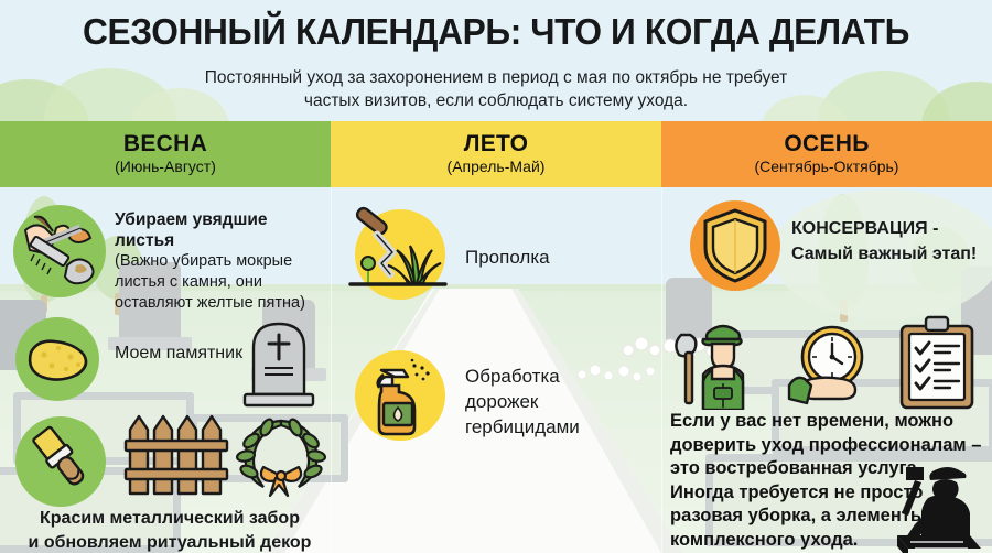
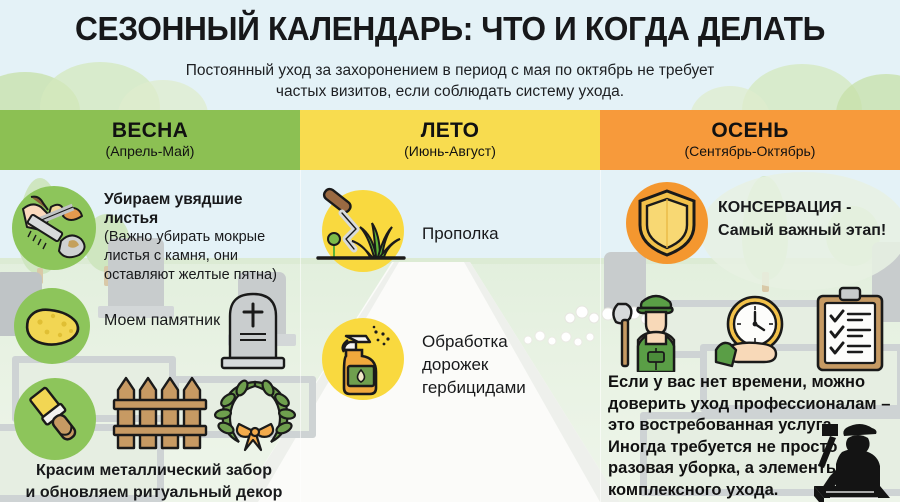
  СЕЗОННЫЙ КАЛЕНДАРЬ: ЧТО И КОГДА ДЕЛАТЬ
  Постоянный уход за захоронением в период с мая по октябрь не требует
  частых визитов, если соблюдать систему ухода.
  ВЕСНА
- (Июнь-Август)
+ (Апрель-Май)
  ЛЕТО
- (Апрель-Май)
+ (Июнь-Август)
  ОСЕНЬ
  (Сентябрь-Октябрь)
  Убираем увядшие листья
  (Важно убирать мокрые
  листья с камня, они
  оставляют желтые пятна)
  Моем памятник
  Красим металлический забор
  и обновляем ритуальный декор
  Прополка
  Обработка
  дорожек
  гербицидами
  КОНСЕРВАЦИЯ -
  Самый важный этап!
  Если у вас нет времени, можно
  доверить уход профессионалам –
  это востребованная услуг
  Иногда требуется не прост
  разовая уборка, а элементы
  комплексного ухода.
